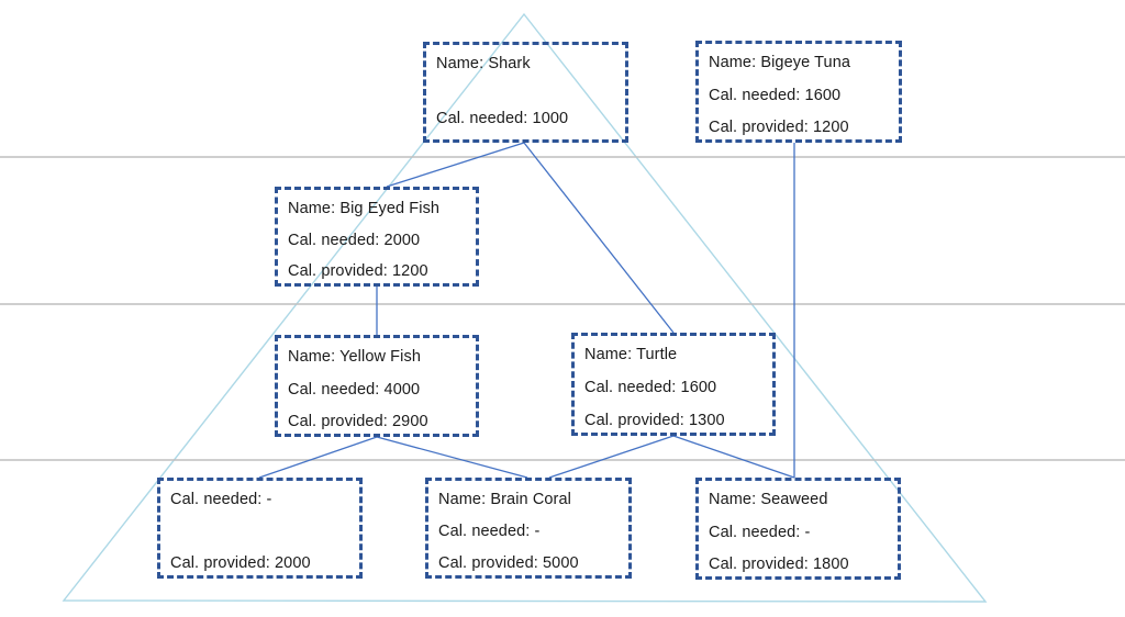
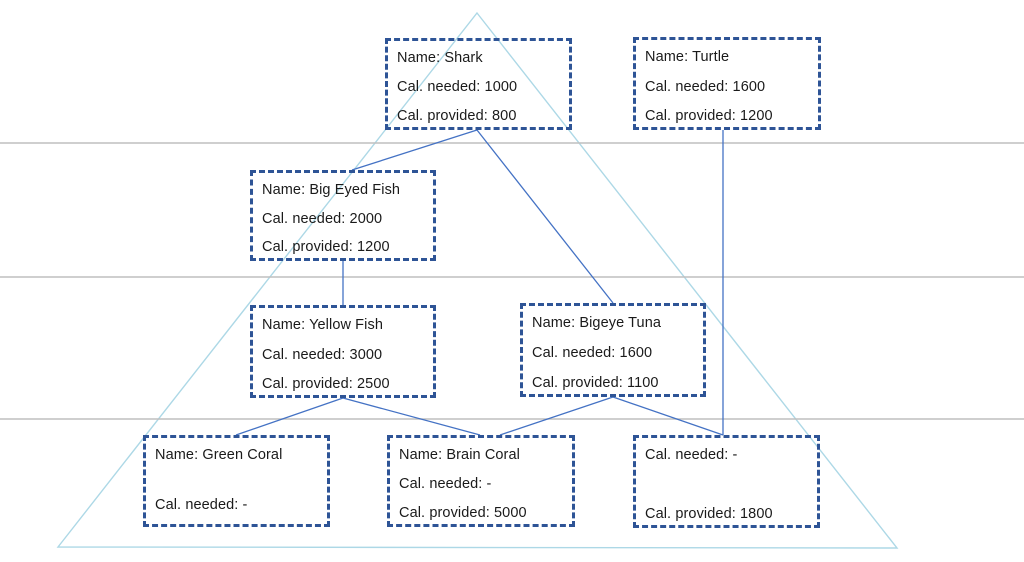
  Name: Shark
  Cal. needed: 1000
+ Cal. provided: 800
- Name: Bigeye Tuna
+ Name: Turtle
  Cal. needed: 1600
  Cal. provided: 1200
  Name: Big Eyed Fish
  Cal. needed: 2000
  Cal. provided: 1200
  Name: Yellow Fish
- Cal. needed: 4000
+ Cal. needed: 3000
- Cal. provided: 2900
+ Cal. provided: 2500
- Name: Turtle
+ Name: Bigeye Tuna
  Cal. needed: 1600
- Cal. provided: 1300
+ Cal. provided: 1100
+ Name: Green Coral
  Cal. needed: -
- Cal. provided: 2000
  Name: Brain Coral
  Cal. needed: -
  Cal. provided: 5000
- Name: Seaweed
  Cal. needed: -
  Cal. provided: 1800
